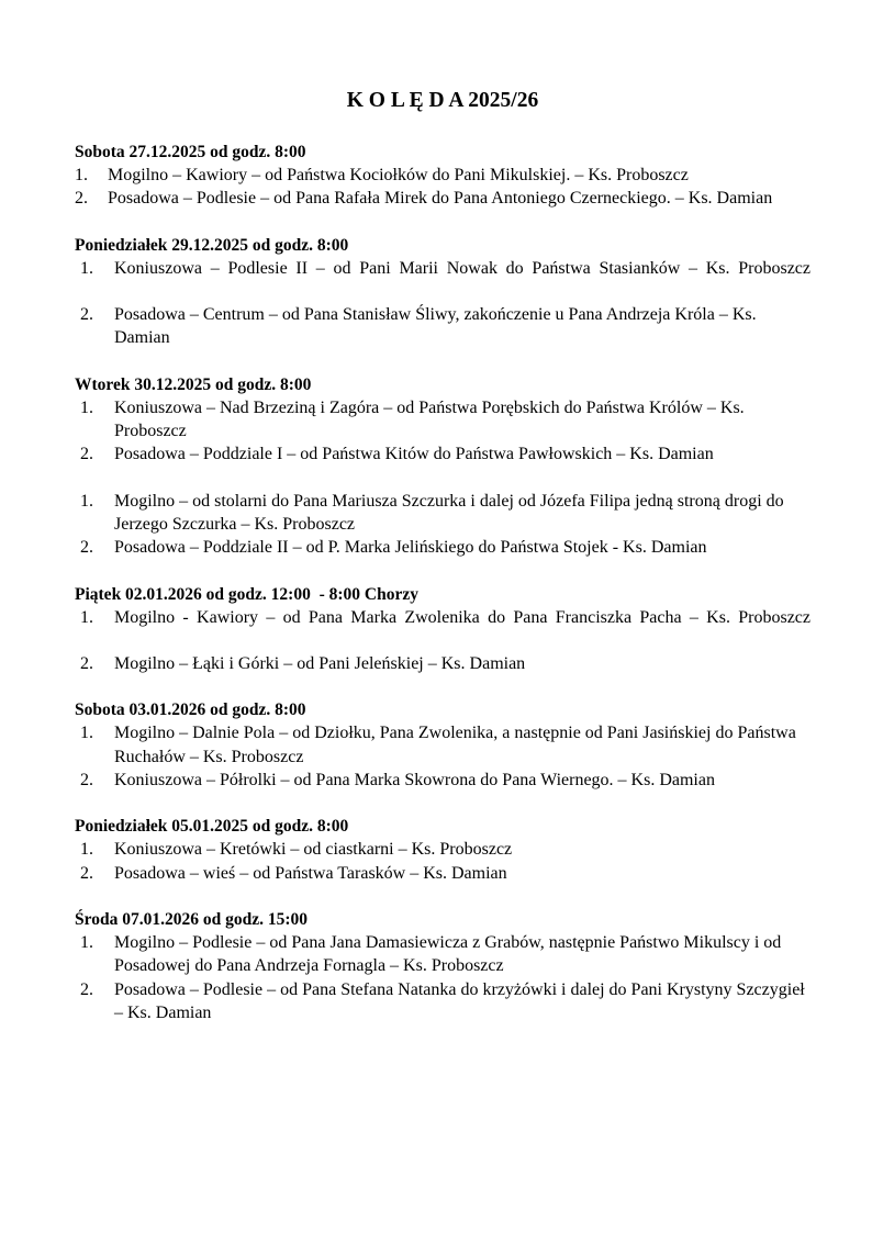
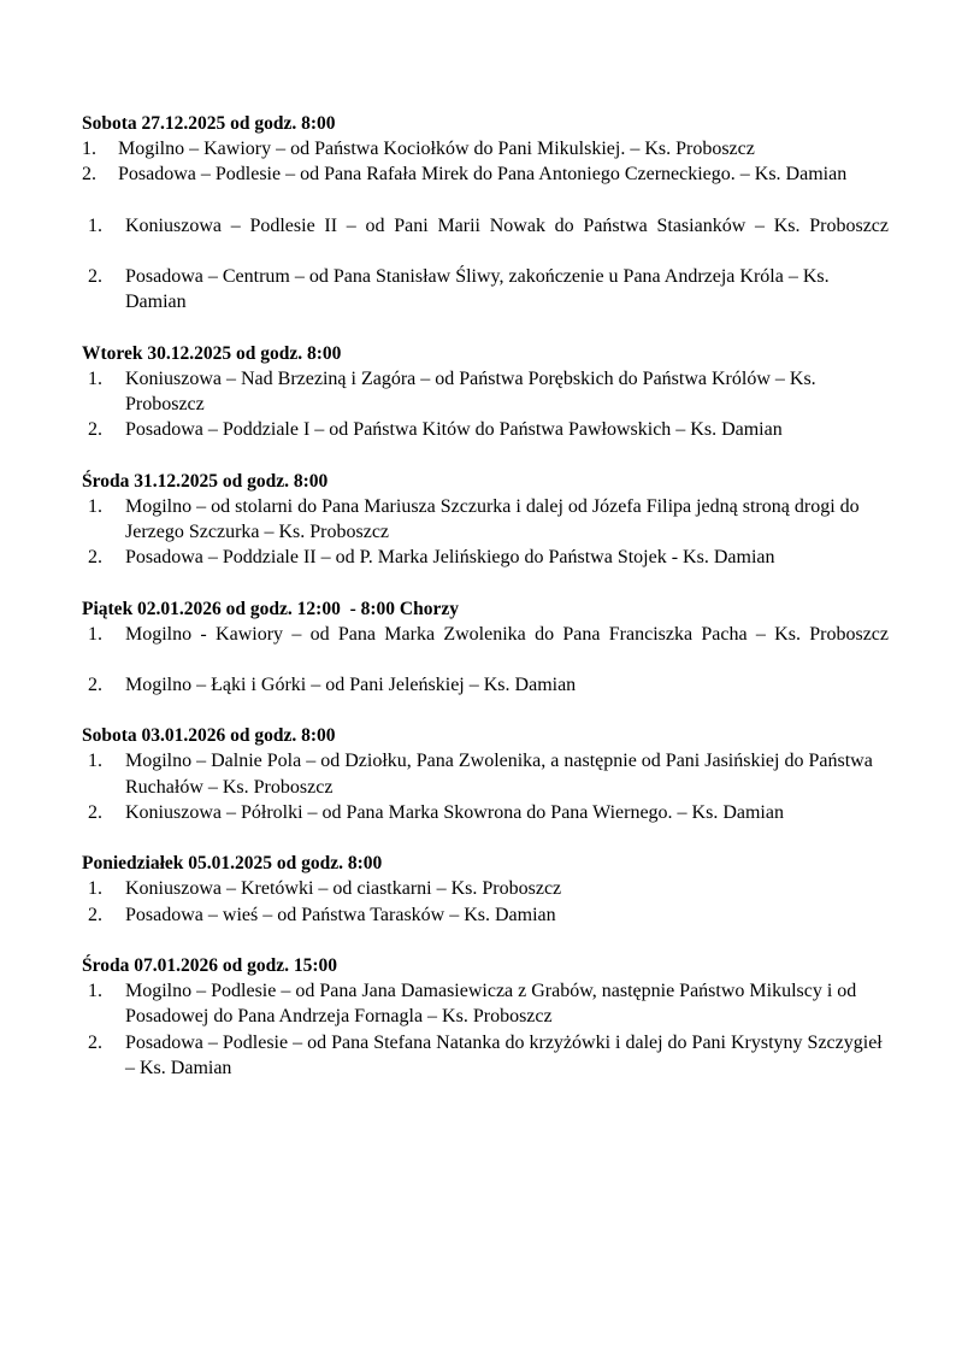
- K O L Ę D A 2025/26
  Sobota 27.12.2025 od godz. 8:00
  1.
  Mogilno – Kawiory – od Państwa Kociołków do Pani Mikulskiej. – Ks. Proboszcz
  2.
  Posadowa – Podlesie – od Pana Rafała Mirek do Pana Antoniego Czerneckiego. – Ks. Damian
- Poniedziałek 29.12.2025 od godz. 8:00
  1.
  Koniuszowa – Podlesie II – od Pani Marii Nowak do Państwa Stasianków – Ks. Proboszcz
  2.
  Posadowa – Centrum – od Pana Stanisław Śliwy, zakończenie u Pana Andrzeja Króla – Ks. Damian
  Wtorek 30.12.2025 od godz. 8:00
  1.
  Koniuszowa – Nad Brzeziną i Zagóra – od Państwa Porębskich do Państwa Królów – Ks. Proboszcz
  2.
  Posadowa – Poddziale I – od Państwa Kitów do Państwa Pawłowskich – Ks. Damian
+ Środa 31.12.2025 od godz. 8:00
  1.
  Mogilno – od stolarni do Pana Mariusza Szczurka i dalej od Józefa Filipa jedną stroną drogi do Jerzego Szczurka – Ks. Proboszcz
  2.
  Posadowa – Poddziale II – od P. Marka Jelińskiego do Państwa Stojek - Ks. Damian
  Piątek 02.01.2026 od godz. 12:00 - 8:00 Chorzy
  1.
  Mogilno - Kawiory – od Pana Marka Zwolenika do Pana Franciszka Pacha – Ks. Proboszcz
  2.
  Mogilno – Łąki i Górki – od Pani Jeleńskiej – Ks. Damian
  Sobota 03.01.2026 od godz. 8:00
  1.
  Mogilno – Dalnie Pola – od Dziołku, Pana Zwolenika, a następnie od Pani Jasińskiej do Państwa Ruchałów – Ks. Proboszcz
  2.
  Koniuszowa – Półrolki – od Pana Marka Skowrona do Pana Wiernego. – Ks. Damian
  Poniedziałek 05.01.2025 od godz. 8:00
  1.
  Koniuszowa – Kretówki – od ciastkarni – Ks. Proboszcz
  2.
  Posadowa – wieś – od Państwa Tarasków – Ks. Damian
  Środa 07.01.2026 od godz. 15:00
  1.
  Mogilno – Podlesie – od Pana Jana Damasiewicza z Grabów, następnie Państwo Mikulscy i od Posadowej do Pana Andrzeja Fornagla – Ks. Proboszcz
  2.
  Posadowa – Podlesie – od Pana Stefana Natanka do krzyżówki i dalej do Pani Krystyny Szczygieł – Ks. Damian
